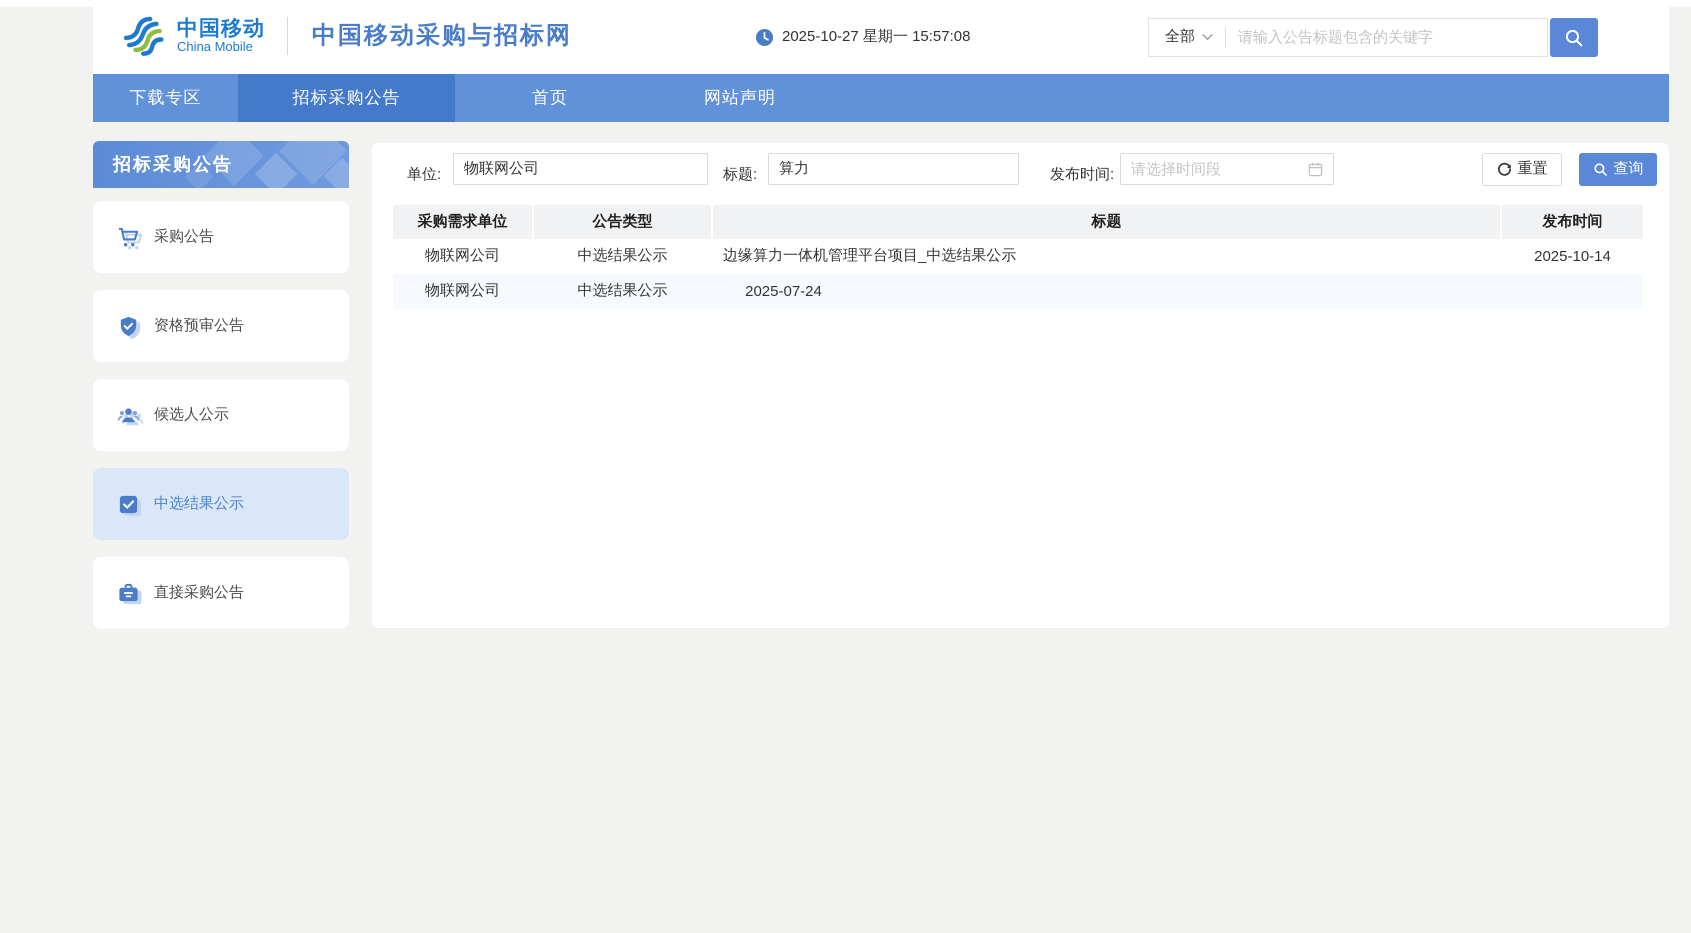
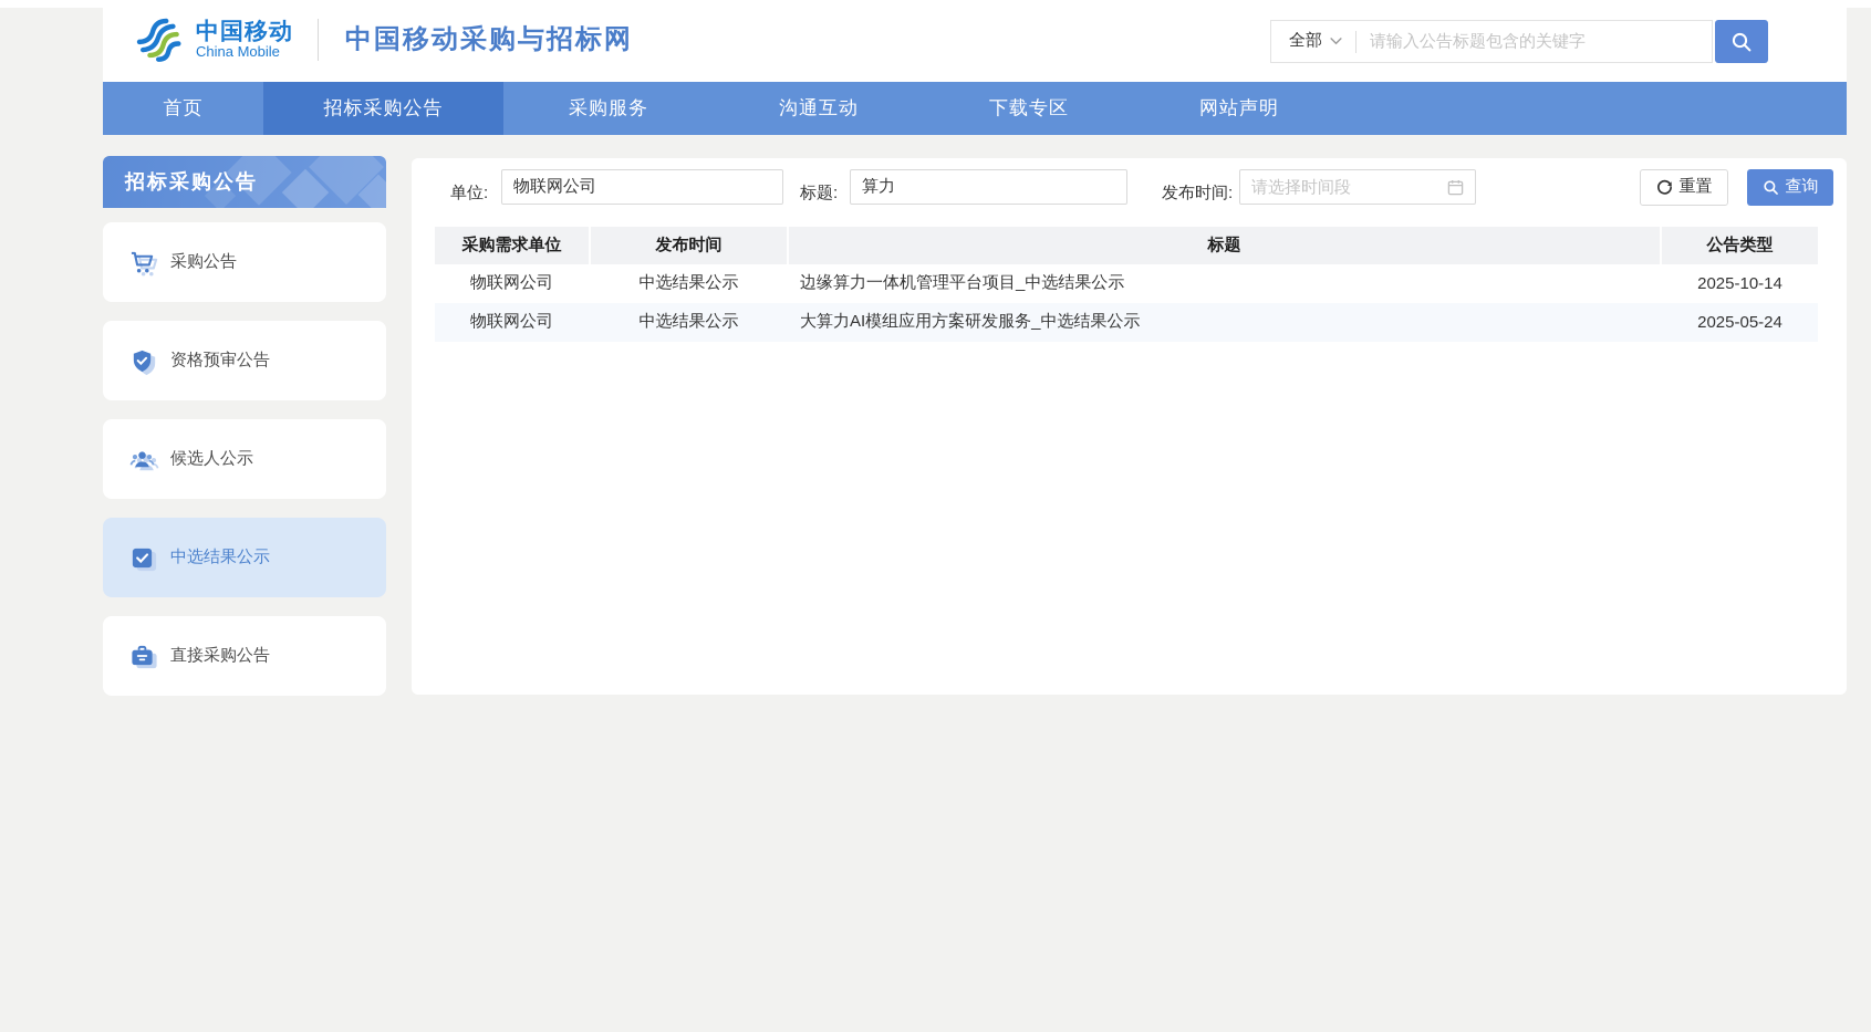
  中国移动
  China Mobile
  中国移动采购与招标网
- 2025-10-27 星期一 15:57:08
  全部
  请输入公告标题包含的关键字
- 下载专区
+ 首页
  招标采购公告
+ 采购服务
+ 沟通互动
- 首页
+ 下载专区
  网站声明
  招标采购公告
  采购公告
  资格预审公告
  候选人公示
  中选结果公示
  直接采购公告
  单位:
  物联网公司
  标题:
  算力
  发布时间:
  请选择时间段
  重置
  查询
  采购需求单位
- 公告类型
+ 发布时间
  标题
- 发布时间
+ 公告类型
  物联网公司
  中选结果公示
  边缘算力一体机管理平台项目_中选结果公示
  2025-10-14
  物联网公司
  中选结果公示
+ 大算力AI模组应用方案研发服务_中选结果公示
- 2025-07-24
+ 2025-05-24
